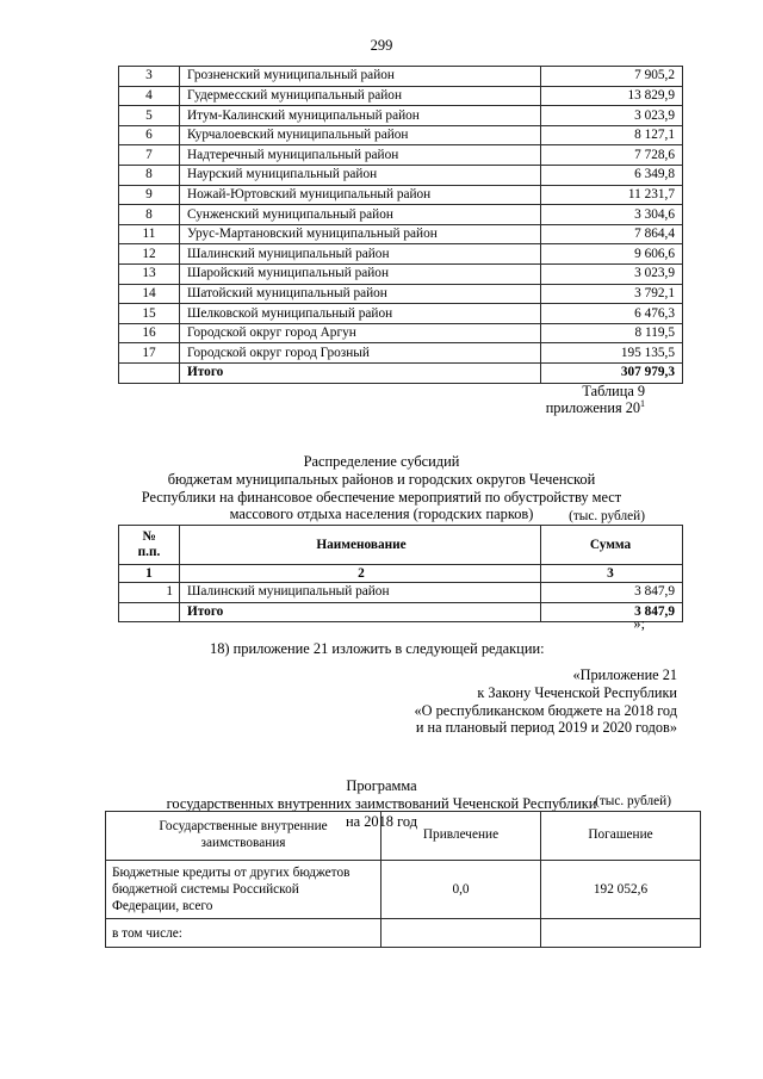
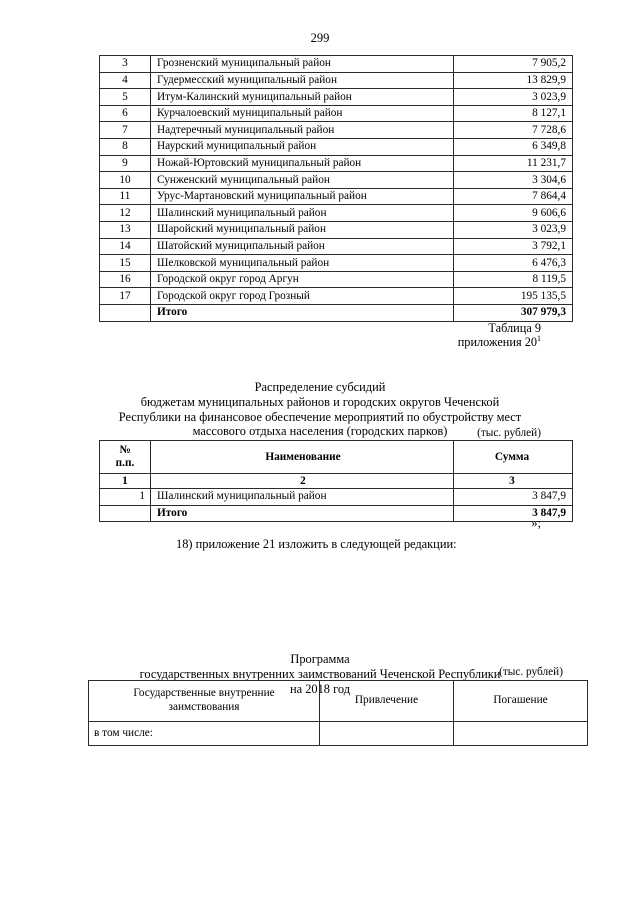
  299
  3	Грозненский муниципальный район	7 905,2
  4	Гудермесский муниципальный район	13 829,9
  5	Итум-Калинский муниципальный район	3 023,9
  6	Курчалоевский муниципальный район	8 127,1
  7	Надтеречный муниципальный район	7 728,6
  8	Наурский муниципальный район	6 349,8
  9	Ножай-Юртовский муниципальный район	11 231,7
- 8	Сунженский муниципальный район	3 304,6
+ 10	Сунженский муниципальный район	3 304,6
  11	Урус-Мартановский муниципальный район	7 864,4
  12	Шалинский муниципальный район	9 606,6
  13	Шаройский муниципальный район	3 023,9
  14	Шатойский муниципальный район	3 792,1
  15	Шелковской муниципальный район	6 476,3
  16	Городской округ город Аргун	8 119,5
  17	Городской округ город Грозный	195 135,5
  	Итого	307 979,3
  Таблица 9
  приложения 201
  Распределение субсидий
  бюджетам муниципальных районов и городских округов Чеченской
  Республики на финансовое обеспечение мероприятий по обустройству мест
  массового отдыха населения (городских парков)
  (тыс. рублей)
  № п.п.	Наименование	Сумма
  1	2	3
  1	Шалинский муниципальный район	3 847,9
  	Итого	3 847,9
  »;
  18) приложение 21 изложить в следующей редакции:
- «Приложение 21
- к Закону Чеченской Республики
- «О республиканском бюджете на 2018 год
- и на плановый период 2019 и 2020 годов»
  Программа
  государственных внутренних заимствований Чеченской Республики
  на 2018 год
  (тыс. рублей)
  Государственные внутренние заимствования	Привлечение	Погашение
- Бюджетные кредиты от других бюджетов бюджетной системы Российской Федерации, всего	0,0	192 052,6
  в том числе:
